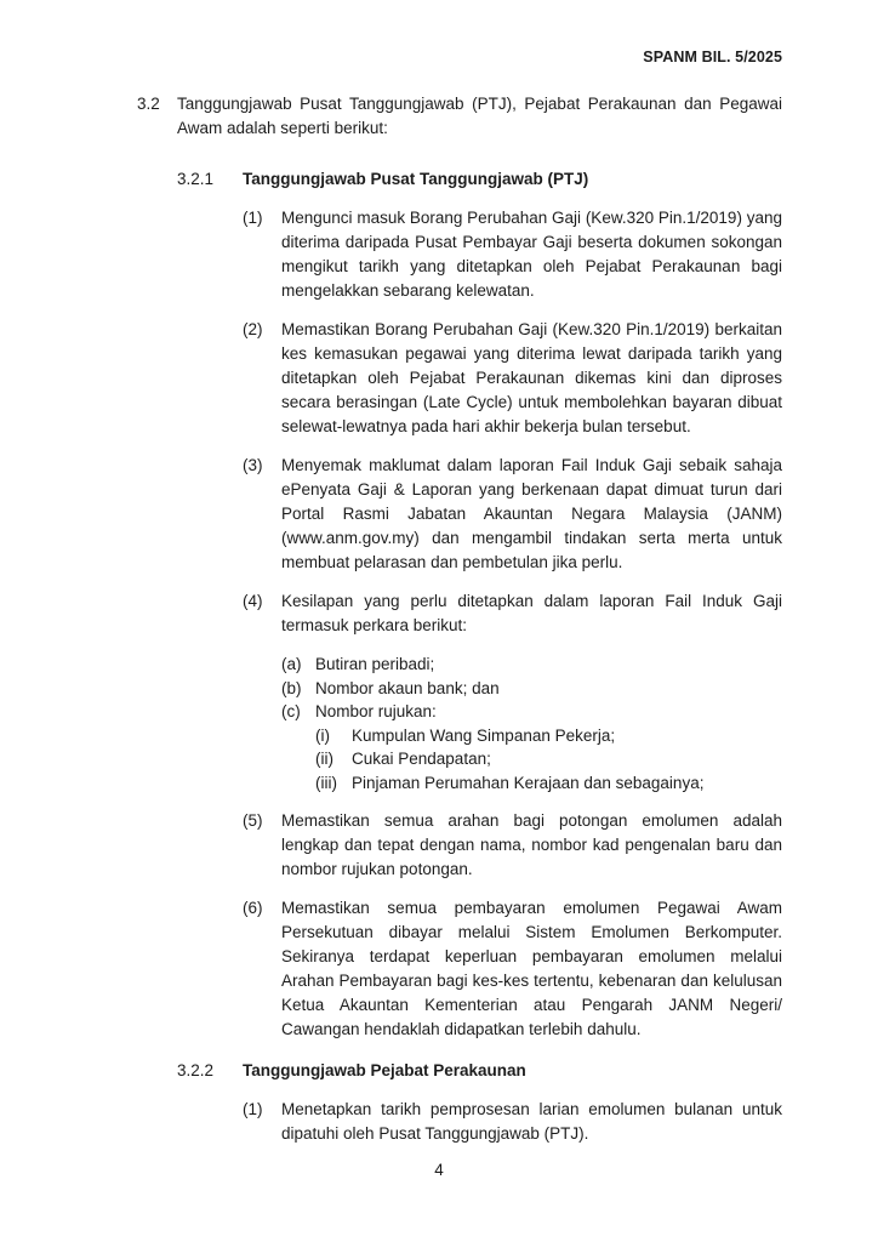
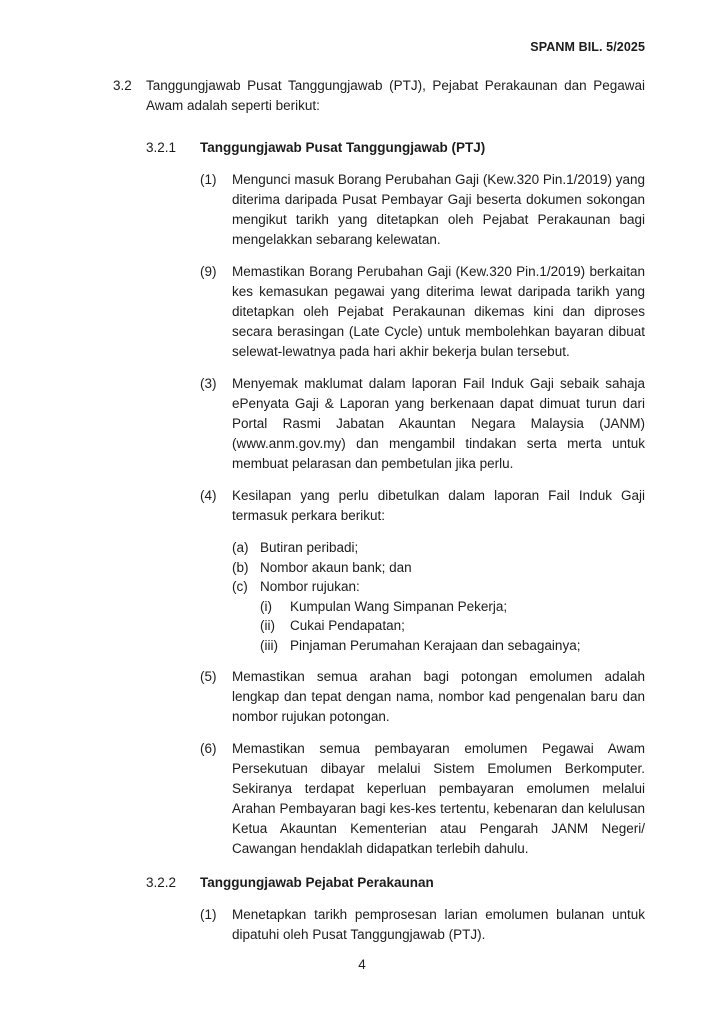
  SPANM BIL. 5/2025
  3.2
  Tanggungjawab Pusat Tanggungjawab (PTJ), Pejabat Perakaunan dan Pegawai Awam adalah seperti berikut:
  3.2.1
  Tanggungjawab Pusat Tanggungjawab (PTJ)
  (1)
  Mengunci masuk Borang Perubahan Gaji (Kew.320 Pin.1/2019) yang diterima daripada Pusat Pembayar Gaji beserta dokumen sokongan mengikut tarikh yang ditetapkan oleh Pejabat Perakaunan bagi mengelakkan sebarang kelewatan.
- (2)
+ (9)
  Memastikan Borang Perubahan Gaji (Kew.320 Pin.1/2019) berkaitan kes kemasukan pegawai yang diterima lewat daripada tarikh yang ditetapkan oleh Pejabat Perakaunan dikemas kini dan diproses secara berasingan (Late Cycle) untuk membolehkan bayaran dibuat selewat-lewatnya pada hari akhir bekerja bulan tersebut.
  (3)
  Menyemak maklumat dalam laporan Fail Induk Gaji sebaik sahaja ePenyata Gaji & Laporan yang berkenaan dapat dimuat turun dari Portal Rasmi Jabatan Akauntan Negara Malaysia (JANM) (www.anm.gov.my) dan mengambil tindakan serta merta untuk membuat pelarasan dan pembetulan jika perlu.
  (4)
- Kesilapan yang perlu ditetapkan dalam laporan Fail Induk Gaji termasuk perkara berikut:
+ Kesilapan yang perlu dibetulkan dalam laporan Fail Induk Gaji termasuk perkara berikut:
  (a)
  Butiran peribadi;
  (b)
  Nombor akaun bank; dan
  (c)
  Nombor rujukan:
  (i)
  Kumpulan Wang Simpanan Pekerja;
  (ii)
  Cukai Pendapatan;
  (iii)
  Pinjaman Perumahan Kerajaan dan sebagainya;
  (5)
  Memastikan semua arahan bagi potongan emolumen adalah lengkap dan tepat dengan nama, nombor kad pengenalan baru dan nombor rujukan potongan.
  (6)
  Memastikan semua pembayaran emolumen Pegawai Awam Persekutuan dibayar melalui Sistem Emolumen Berkomputer. Sekiranya terdapat keperluan pembayaran emolumen melalui Arahan Pembayaran bagi kes-kes tertentu, kebenaran dan kelulusan Ketua Akauntan Kementerian atau Pengarah JANM Negeri/ Cawangan hendaklah didapatkan terlebih dahulu.
  3.2.2
  Tanggungjawab Pejabat Perakaunan
  (1)
  Menetapkan tarikh pemprosesan larian emolumen bulanan untuk dipatuhi oleh Pusat Tanggungjawab (PTJ).
  4
